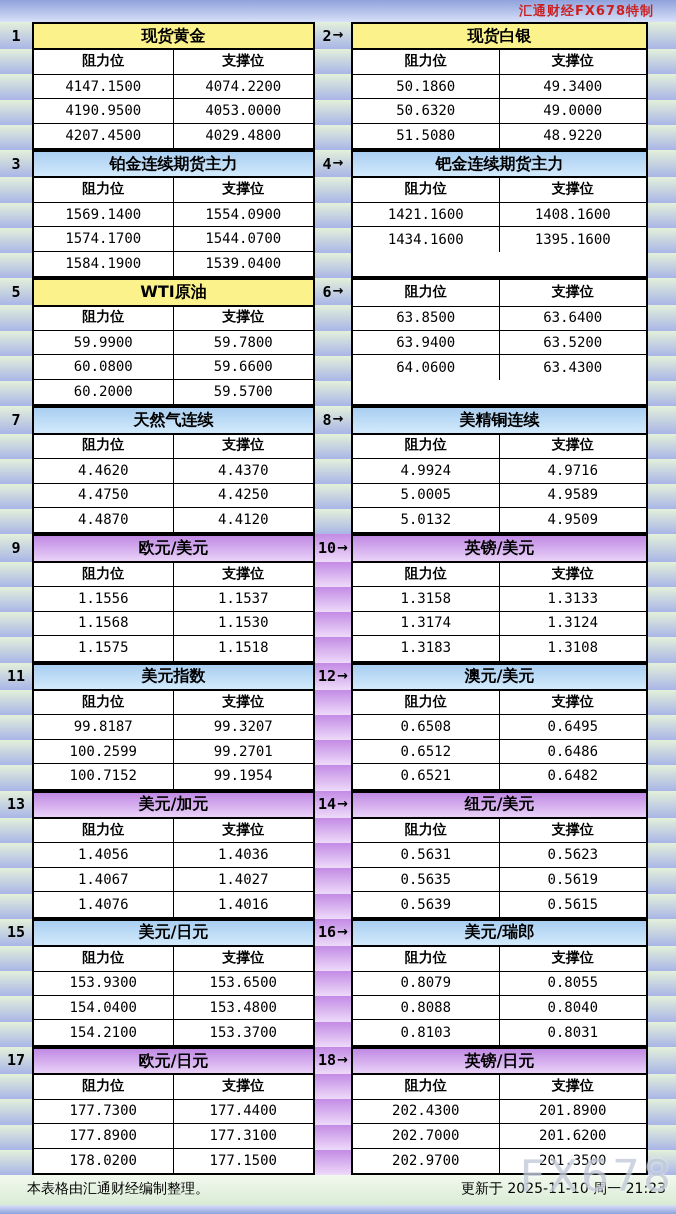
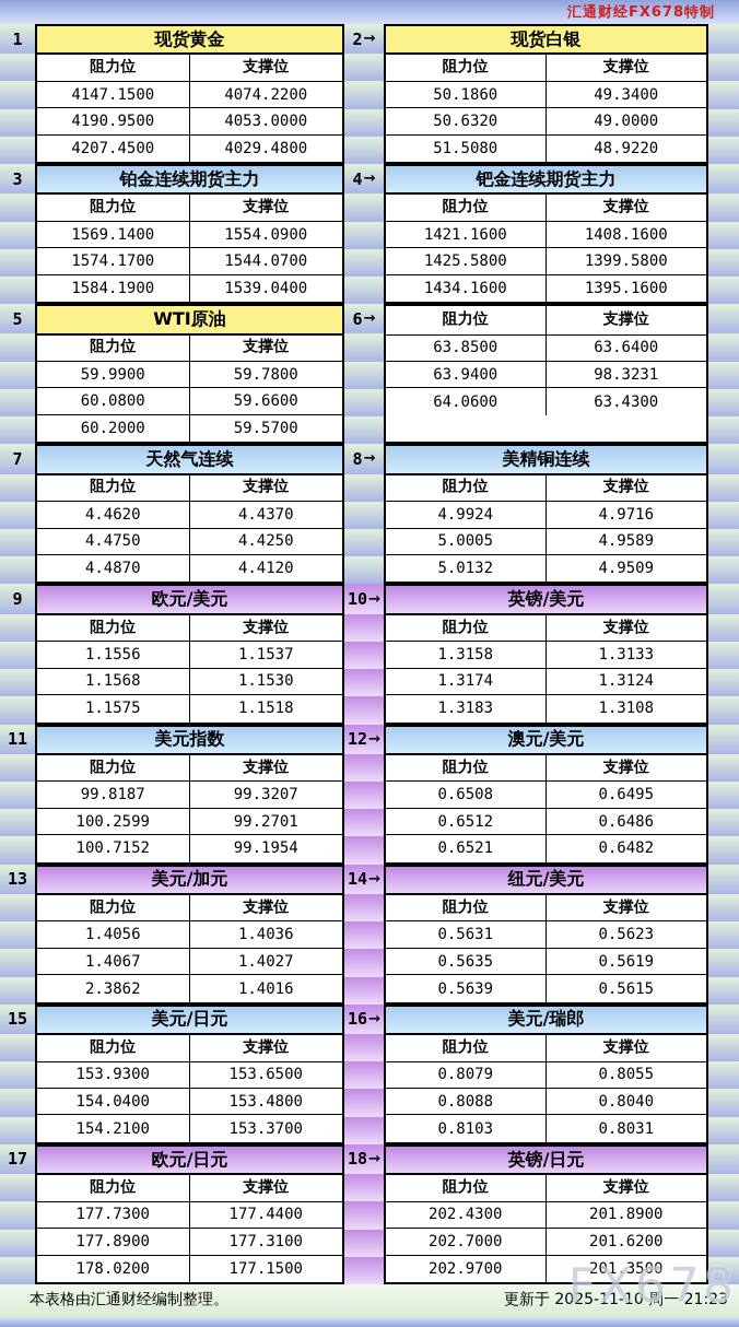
  汇通财经FX678特制
  1
  现货黄金
  阻力位
  支撑位
  4147.1500
  4074.2200
  4190.9500
  4053.0000
  4207.4500
  4029.4800
  2
  →
  现货白银
  阻力位
  支撑位
  50.1860
  49.3400
  50.6320
  49.0000
  51.5080
  48.9220
  3
  铂金连续期货主力
  阻力位
  支撑位
  1569.1400
  1554.0900
  1574.1700
  1544.0700
  1584.1900
  1539.0400
  4
  →
  钯金连续期货主力
  阻力位
  支撑位
  1421.1600
  1408.1600
+ 1425.5800
+ 1399.5800
  1434.1600
  1395.1600
  5
  WTI原油
  阻力位
  支撑位
  59.9900
  59.7800
  60.0800
  59.6600
  60.2000
  59.5700
  6
  →
  阻力位
  支撑位
  63.8500
  63.6400
  63.9400
- 63.5200
+ 98.3231
  64.0600
  63.4300
  7
  天然气连续
  阻力位
  支撑位
  4.4620
  4.4370
  4.4750
  4.4250
  4.4870
  4.4120
  8
  →
  美精铜连续
  阻力位
  支撑位
  4.9924
  4.9716
  5.0005
  4.9589
  5.0132
  4.9509
  9
  欧元/美元
  阻力位
  支撑位
  1.1556
  1.1537
  1.1568
  1.1530
  1.1575
  1.1518
  10
  →
  英镑/美元
  阻力位
  支撑位
  1.3158
  1.3133
  1.3174
  1.3124
  1.3183
  1.3108
  11
  美元指数
  阻力位
  支撑位
  99.8187
  99.3207
  100.2599
  99.2701
  100.7152
  99.1954
  12
  →
  澳元/美元
  阻力位
  支撑位
  0.6508
  0.6495
  0.6512
  0.6486
  0.6521
  0.6482
  13
  美元/加元
  阻力位
  支撑位
  1.4056
  1.4036
  1.4067
  1.4027
- 1.4076
+ 2.3862
  1.4016
  14
  →
  纽元/美元
  阻力位
  支撑位
  0.5631
  0.5623
  0.5635
  0.5619
  0.5639
  0.5615
  15
  美元/日元
  阻力位
  支撑位
  153.9300
  153.6500
  154.0400
  153.4800
  154.2100
  153.3700
  16
  →
  美元/瑞郎
  阻力位
  支撑位
  0.8079
  0.8055
  0.8088
  0.8040
  0.8103
  0.8031
  17
  欧元/日元
  阻力位
  支撑位
  177.7300
  177.4400
  177.8900
  177.3100
  178.0200
  177.1500
  18
  →
  英镑/日元
  阻力位
  支撑位
  202.4300
  201.8900
  202.7000
  201.6200
  202.9700
  201.3500
  本表格由汇通财经编制整理。
  更新于 2025-11-10 周一 21:23
  FX678
